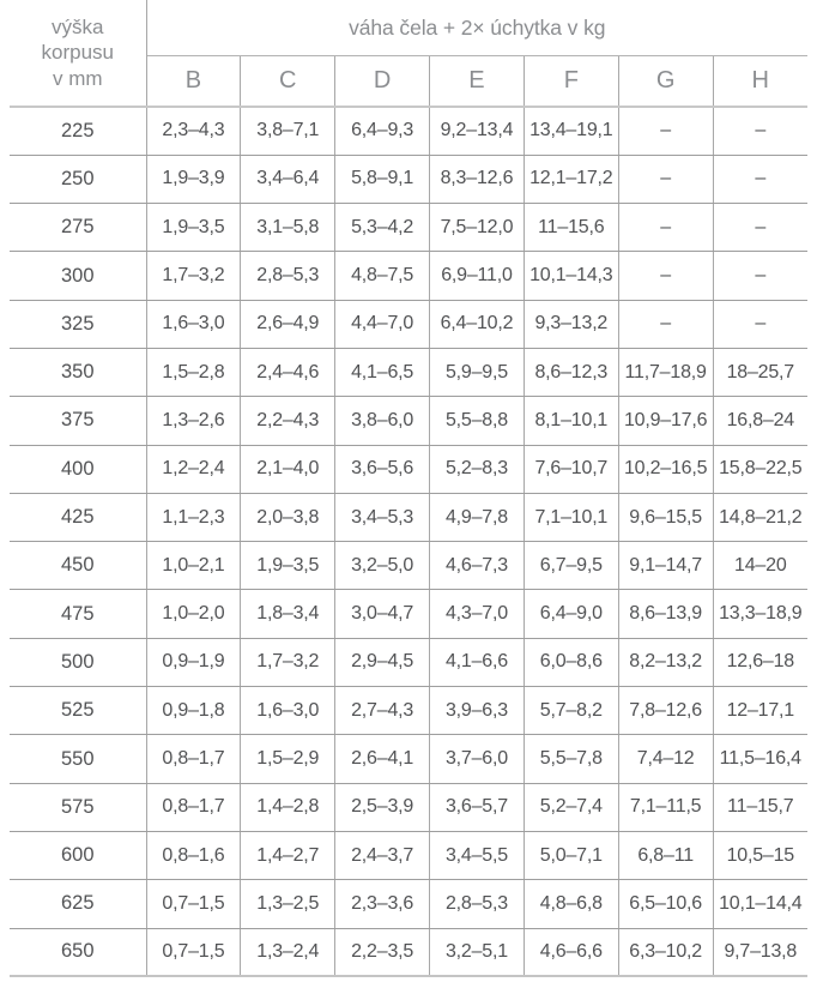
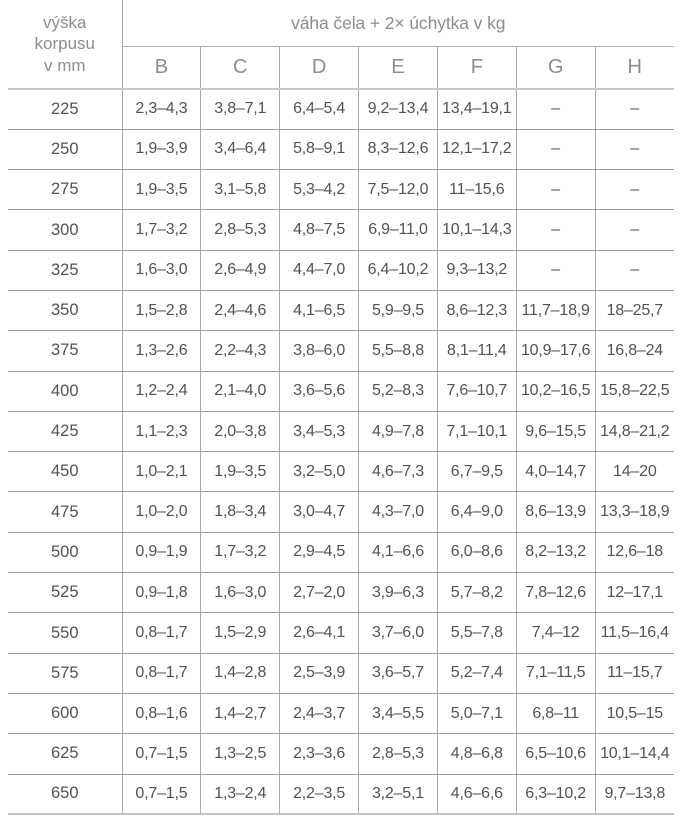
  výška korpusu v mm	váha čela + 2× úchytka v kg
  B	C	D	E	F	G	H
- 225	2,3–4,3	3,8–7,1	6,4–9,3	9,2–13,4	13,4–19,1	–	–
+ 225	2,3–4,3	3,8–7,1	6,4–5,4	9,2–13,4	13,4–19,1	–	–
  250	1,9–3,9	3,4–6,4	5,8–9,1	8,3–12,6	12,1–17,2	–	–
  275	1,9–3,5	3,1–5,8	5,3–4,2	7,5–12,0	11–15,6	–	–
  300	1,7–3,2	2,8–5,3	4,8–7,5	6,9–11,0	10,1–14,3	–	–
  325	1,6–3,0	2,6–4,9	4,4–7,0	6,4–10,2	9,3–13,2	–	–
  350	1,5–2,8	2,4–4,6	4,1–6,5	5,9–9,5	8,6–12,3	11,7–18,9	18–25,7
- 375	1,3–2,6	2,2–4,3	3,8–6,0	5,5–8,8	8,1–10,1	10,9–17,6	16,8–24
+ 375	1,3–2,6	2,2–4,3	3,8–6,0	5,5–8,8	8,1–11,4	10,9–17,6	16,8–24
  400	1,2–2,4	2,1–4,0	3,6–5,6	5,2–8,3	7,6–10,7	10,2–16,5	15,8–22,5
  425	1,1–2,3	2,0–3,8	3,4–5,3	4,9–7,8	7,1–10,1	9,6–15,5	14,8–21,2
- 450	1,0–2,1	1,9–3,5	3,2–5,0	4,6–7,3	6,7–9,5	9,1–14,7	14–20
+ 450	1,0–2,1	1,9–3,5	3,2–5,0	4,6–7,3	6,7–9,5	4,0–14,7	14–20
  475	1,0–2,0	1,8–3,4	3,0–4,7	4,3–7,0	6,4–9,0	8,6–13,9	13,3–18,9
  500	0,9–1,9	1,7–3,2	2,9–4,5	4,1–6,6	6,0–8,6	8,2–13,2	12,6–18
- 525	0,9–1,8	1,6–3,0	2,7–4,3	3,9–6,3	5,7–8,2	7,8–12,6	12–17,1
+ 525	0,9–1,8	1,6–3,0	2,7–2,0	3,9–6,3	5,7–8,2	7,8–12,6	12–17,1
  550	0,8–1,7	1,5–2,9	2,6–4,1	3,7–6,0	5,5–7,8	7,4–12	11,5–16,4
  575	0,8–1,7	1,4–2,8	2,5–3,9	3,6–5,7	5,2–7,4	7,1–11,5	11–15,7
  600	0,8–1,6	1,4–2,7	2,4–3,7	3,4–5,5	5,0–7,1	6,8–11	10,5–15
  625	0,7–1,5	1,3–2,5	2,3–3,6	2,8–5,3	4,8–6,8	6,5–10,6	10,1–14,4
  650	0,7–1,5	1,3–2,4	2,2–3,5	3,2–5,1	4,6–6,6	6,3–10,2	9,7–13,8
